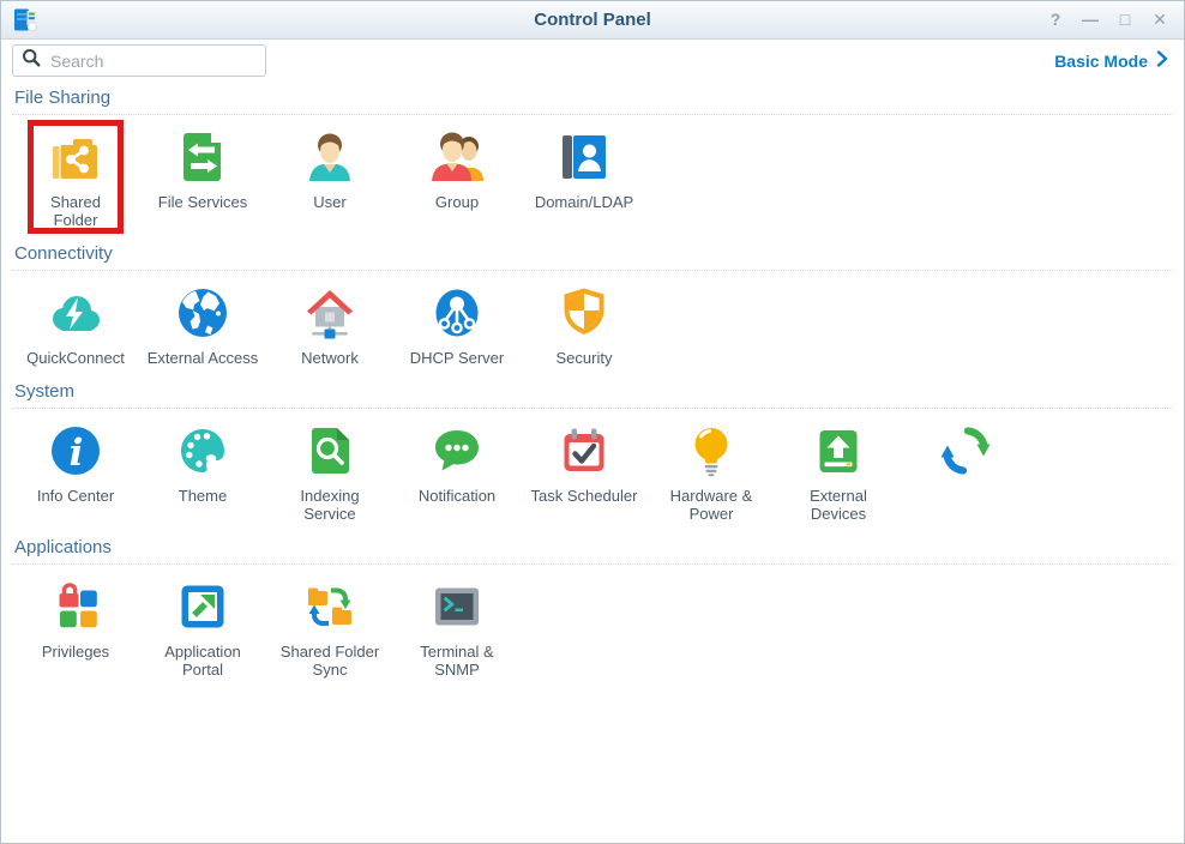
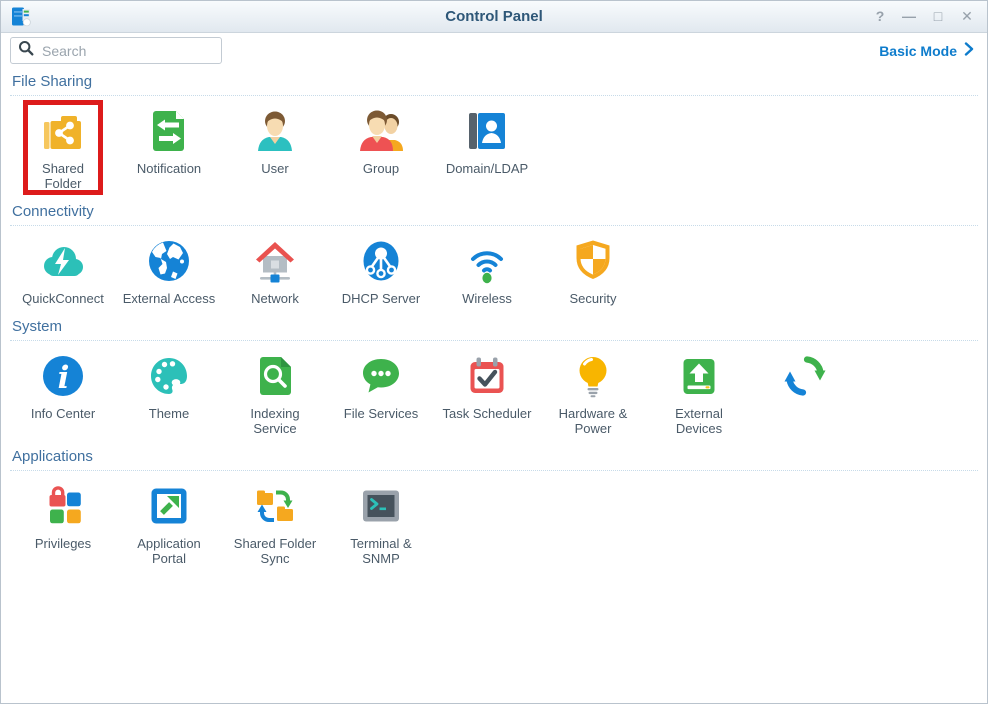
  Control Panel
  ?
  —
  □
  ✕
  Search
  Basic Mode
  File Sharing
  Shared Folder
- File Services
+ Notification
  User
  Group
  Domain/LDAP
  Connectivity
  QuickConnect
  External Access
  Network
  DHCP Server
+ Wireless
  Security
  System
  i
  Info Center
  Theme
  Indexing Service
- Notification
+ File Services
  Task Scheduler
  Hardware & Power
  External Devices
  Applications
  Privileges
  Application Portal
  Shared Folder Sync
  Terminal & SNMP
